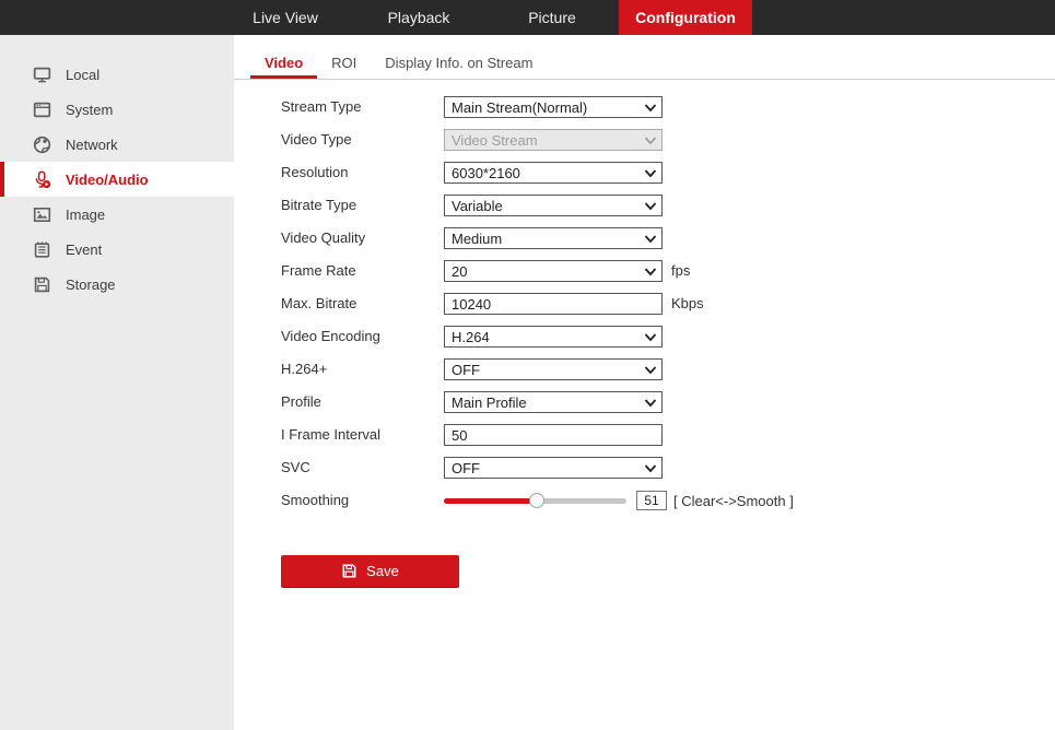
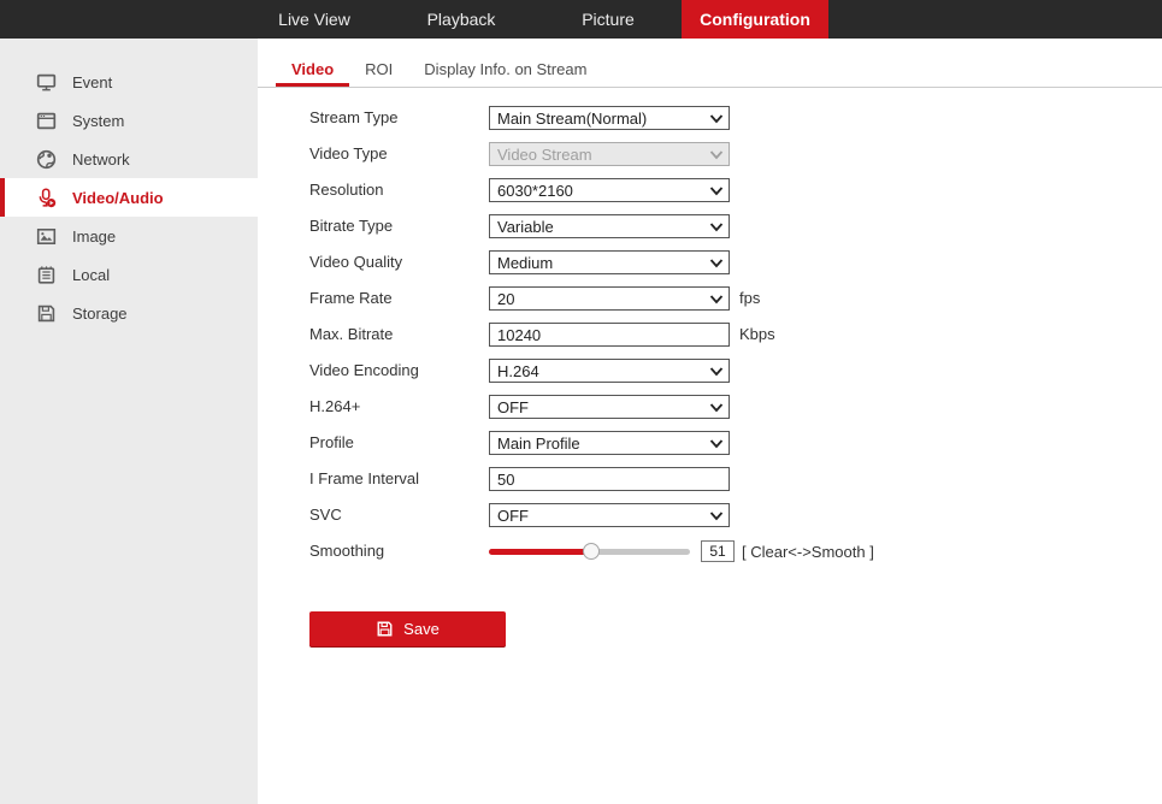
  Live View
  Playback
  Picture
  Configuration
- Local
+ Event
  System
  Network
  Video/Audio
  Image
- Event
+ Local
  Storage
  Video
  ROI
  Display Info. on Stream
  Stream Type
  Main Stream(Normal)
  Video Type
  Video Stream
  Resolution
  6030*2160
  Bitrate Type
  Variable
  Video Quality
  Medium
  Frame Rate
  20
  fps
  Max. Bitrate
  10240
  Kbps
  Video Encoding
  H.264
  H.264+
  OFF
  Profile
  Main Profile
  I Frame Interval
  50
  SVC
  OFF
  Smoothing
  51
  [ Clear<->Smooth ]
  Save
